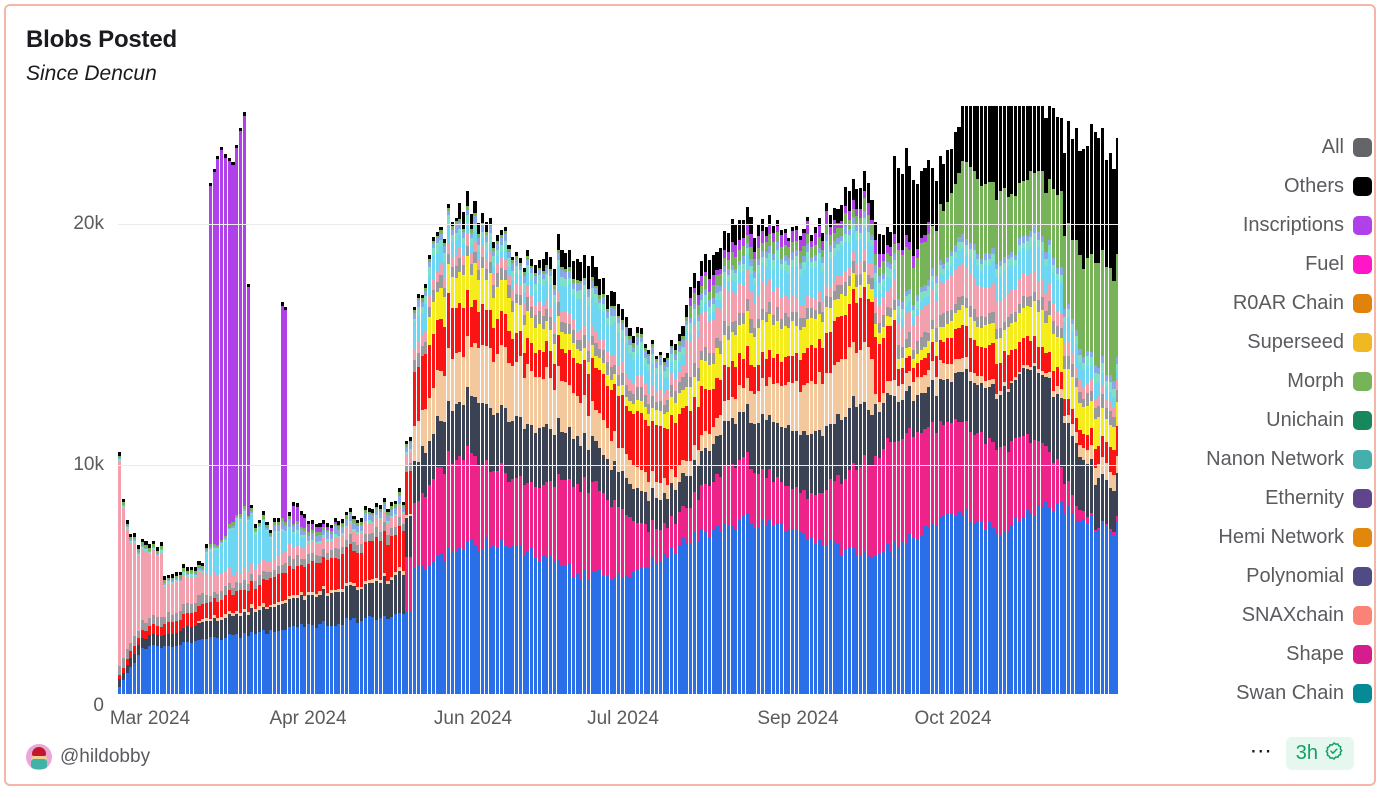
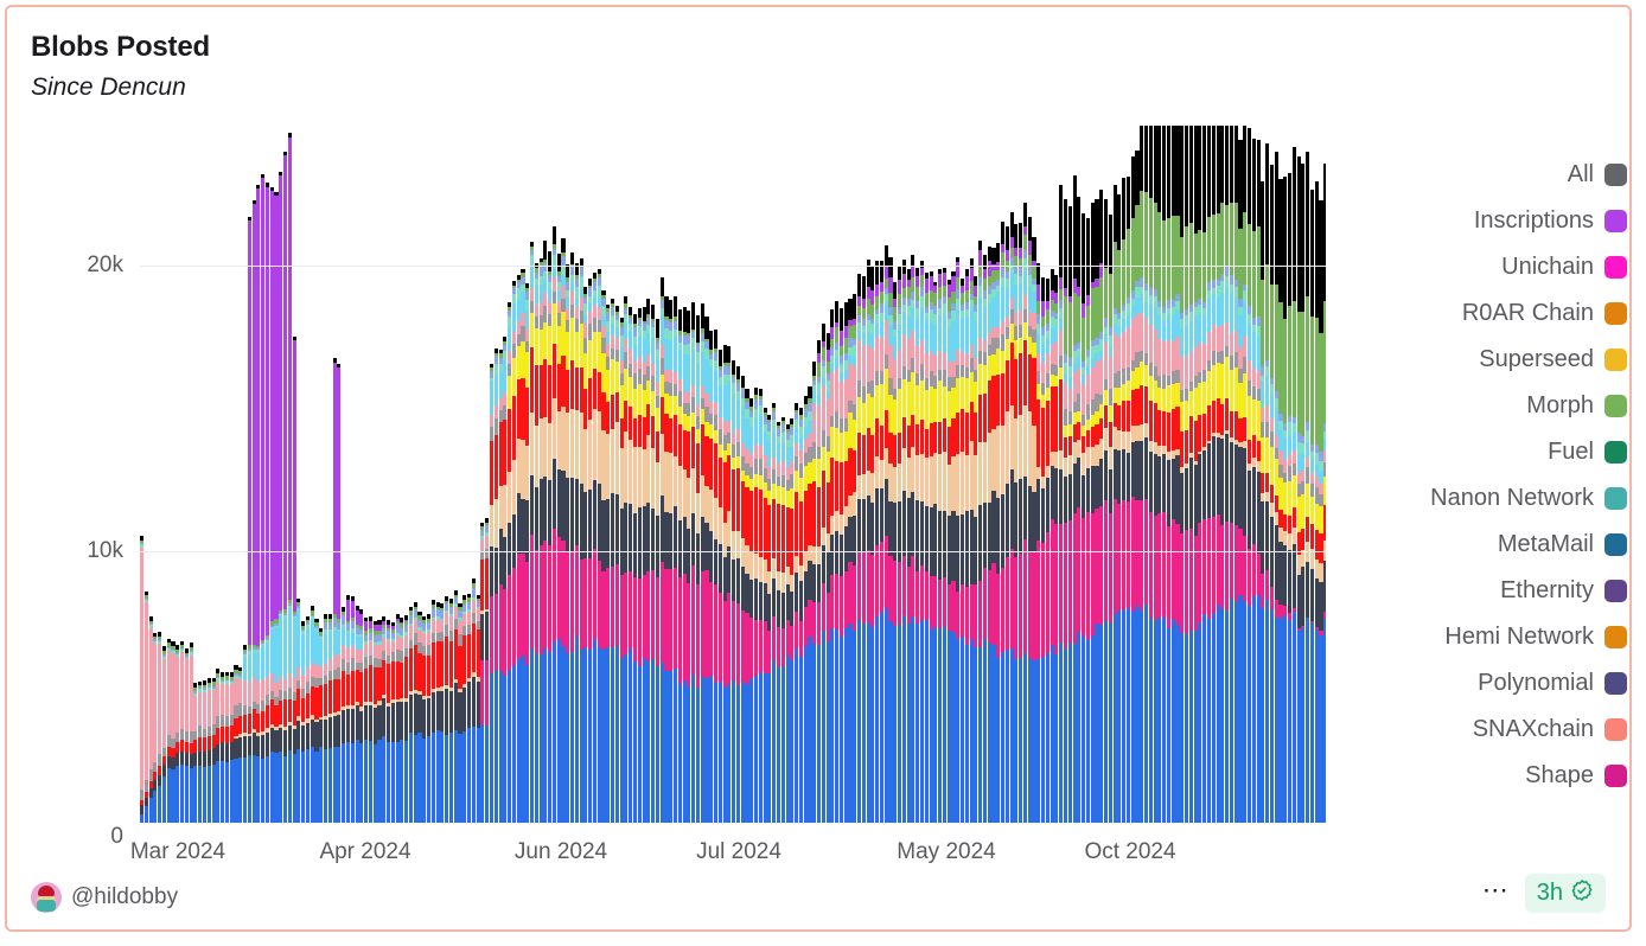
  Blobs Posted
  Since Dencun
  0
  10k
  20k
  Mar 2024
  Apr 2024
  Jun 2024
  Jul 2024
- Sep 2024
+ May 2024
  Oct 2024
  All
- Others
  Inscriptions
- Fuel
+ Unichain
  R0AR Chain
  Superseed
  Morph
- Unichain
+ Fuel
  Nanon Network
+ MetaMail
  Ethernity
  Hemi Network
  Polynomial
  SNAXchain
  Shape
- Swan Chain
  @hildobby
  ⋯
  3h
